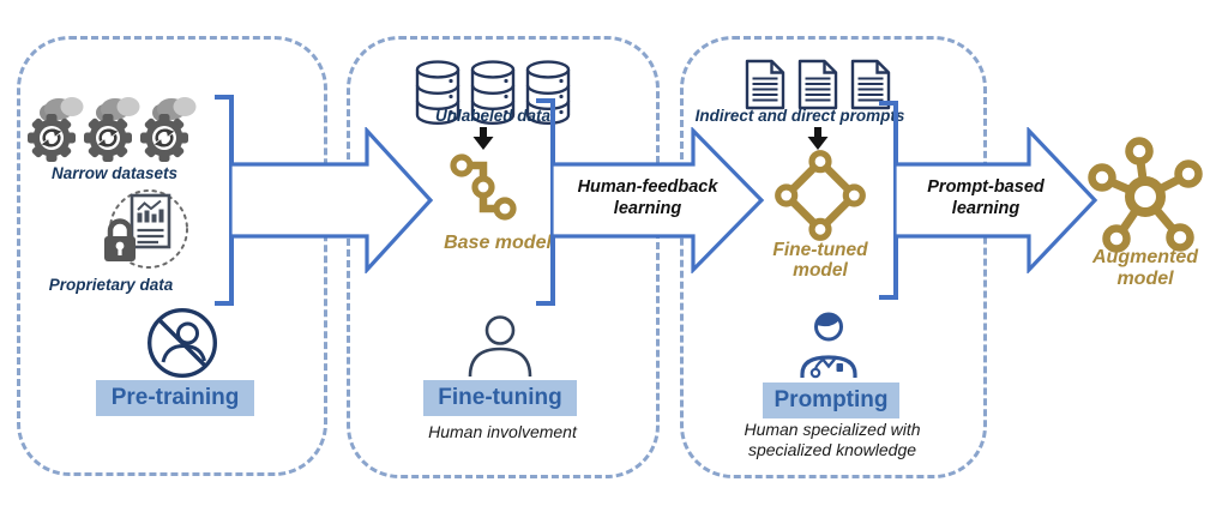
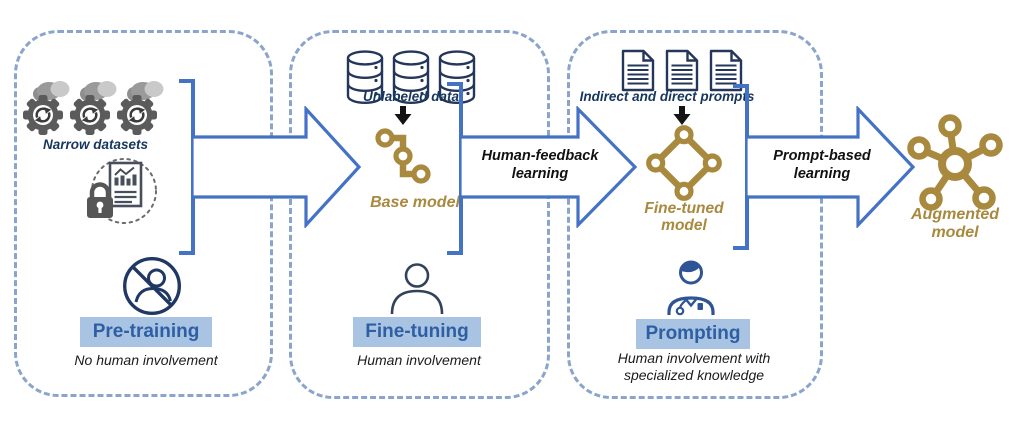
  Narrow datasets
- Proprietary data
  Pre-training
+ No human involvement
  Unlabeled data
  Base model
  Fine-tuning
  Human involvement
  Human-feedback learning
  Indirect and direct prompts
  Fine-tuned model
  Prompting
- Human specialized with specialized knowledge
+ Human involvement with specialized knowledge
  Prompt-based learning
  Augmented model
